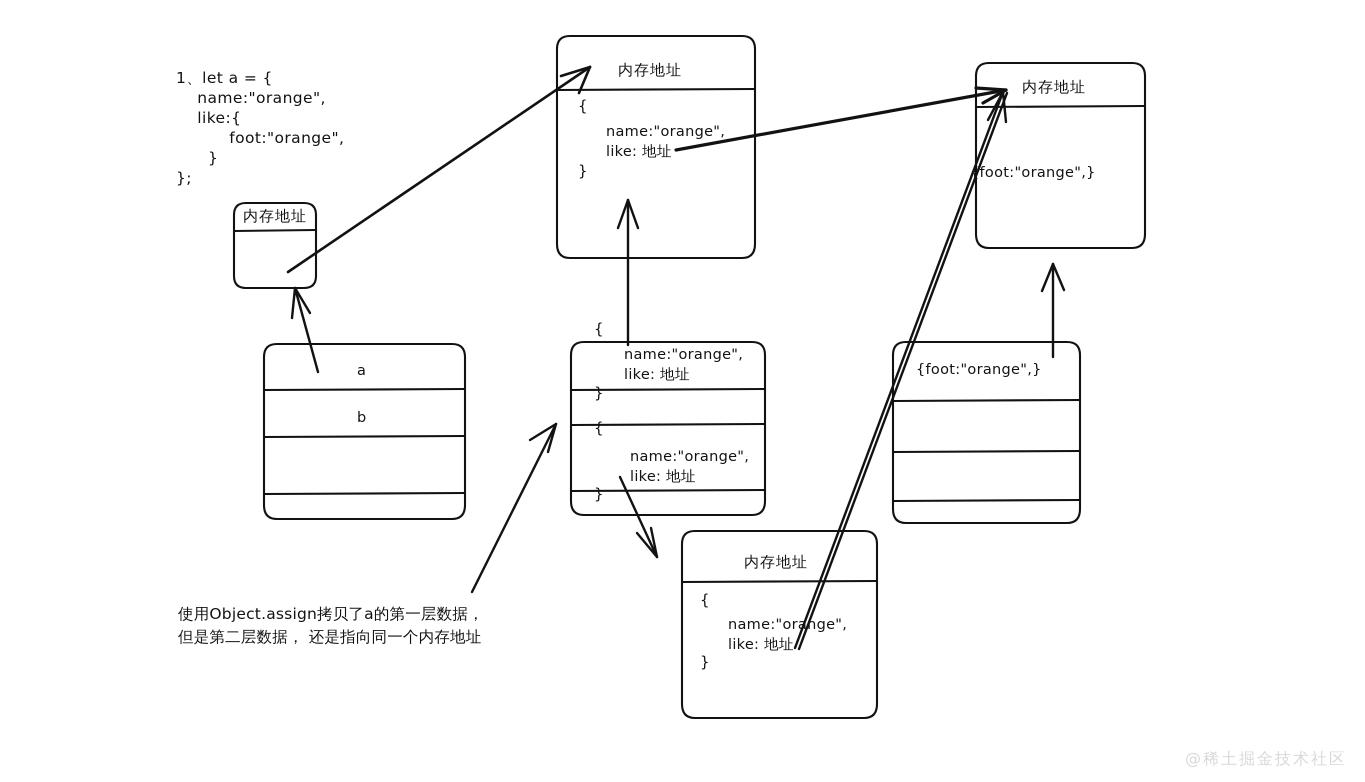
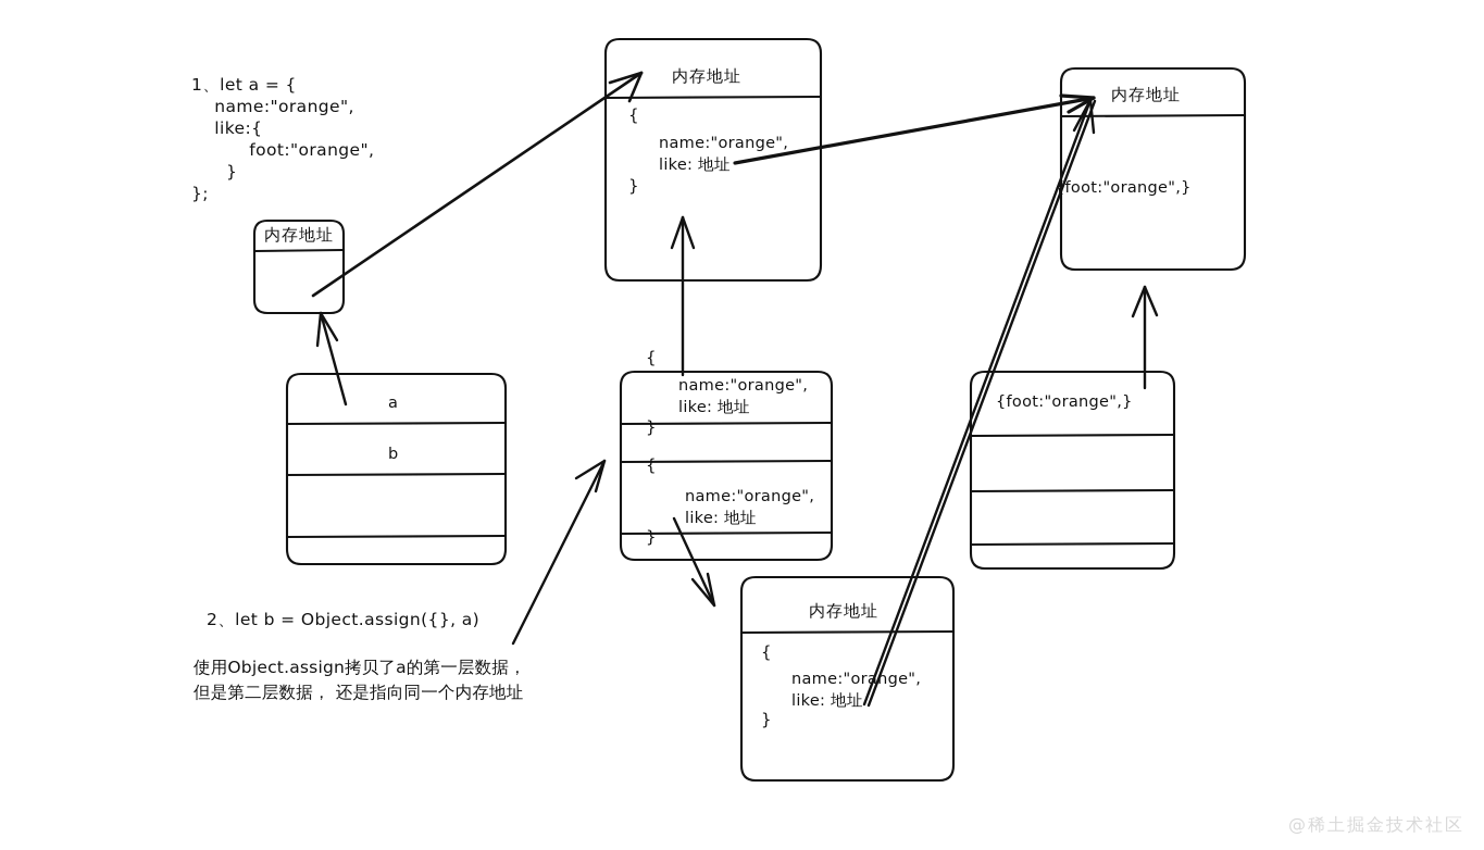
  1、let a = { name:"orange", like:{ foot:"orange", } };
  内存地址
  a
  b
  内存地址
  {
  name:"orange",
  like: 地址
  }
  内存地址
  {foot:"orange",}
  {
  name:"orange",
  like: 地址
  }
  {
  name:"orange",
  like: 地址
  }
  {foot:"orange",}
  内存地址
  {
  name:"ornge",
  like: 地址
  }
+ 2、let b = Object.assign({}, a)
  使用Object.assign拷贝了a的第一层数据， 但是第二层数据， 还是指向同一个内存地址
  @稀土掘金技术社区
